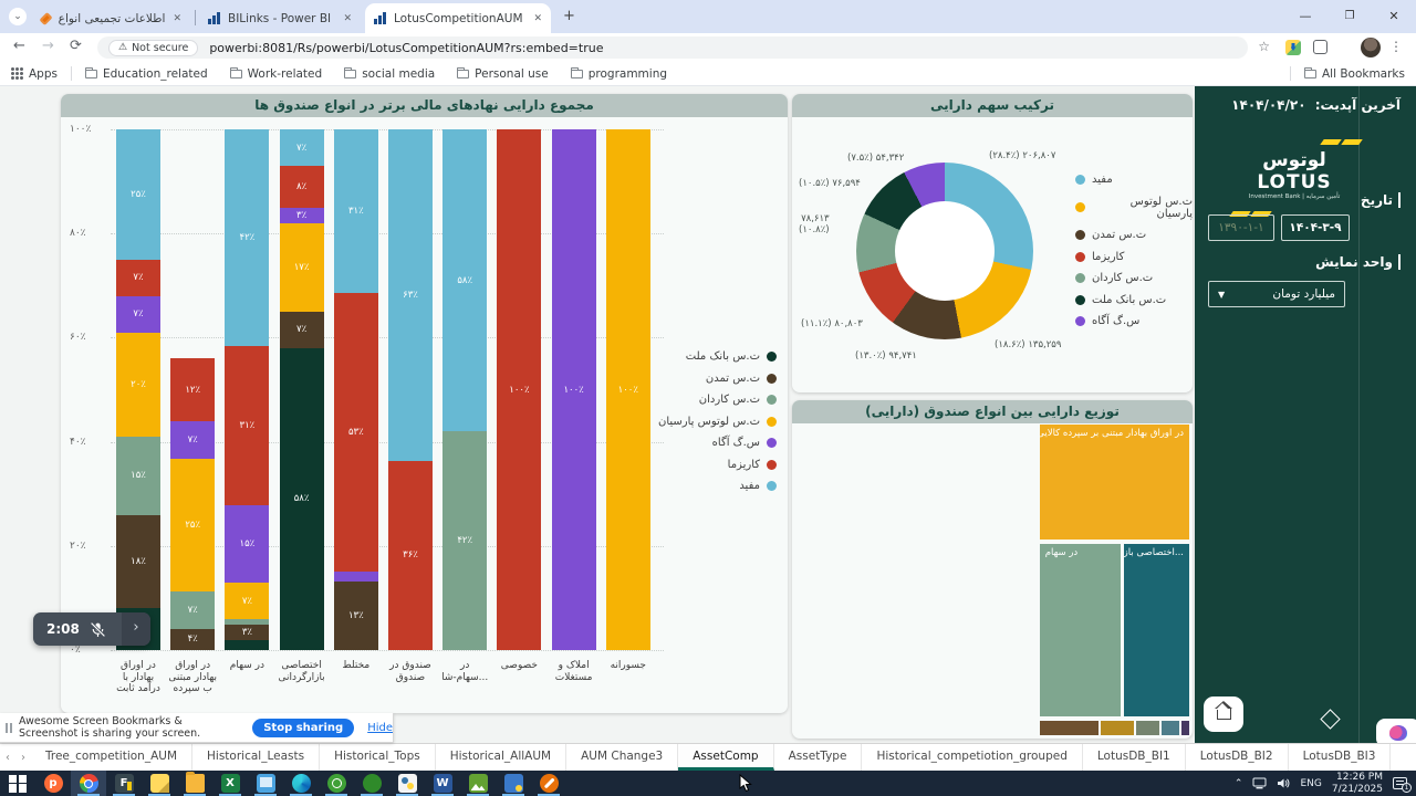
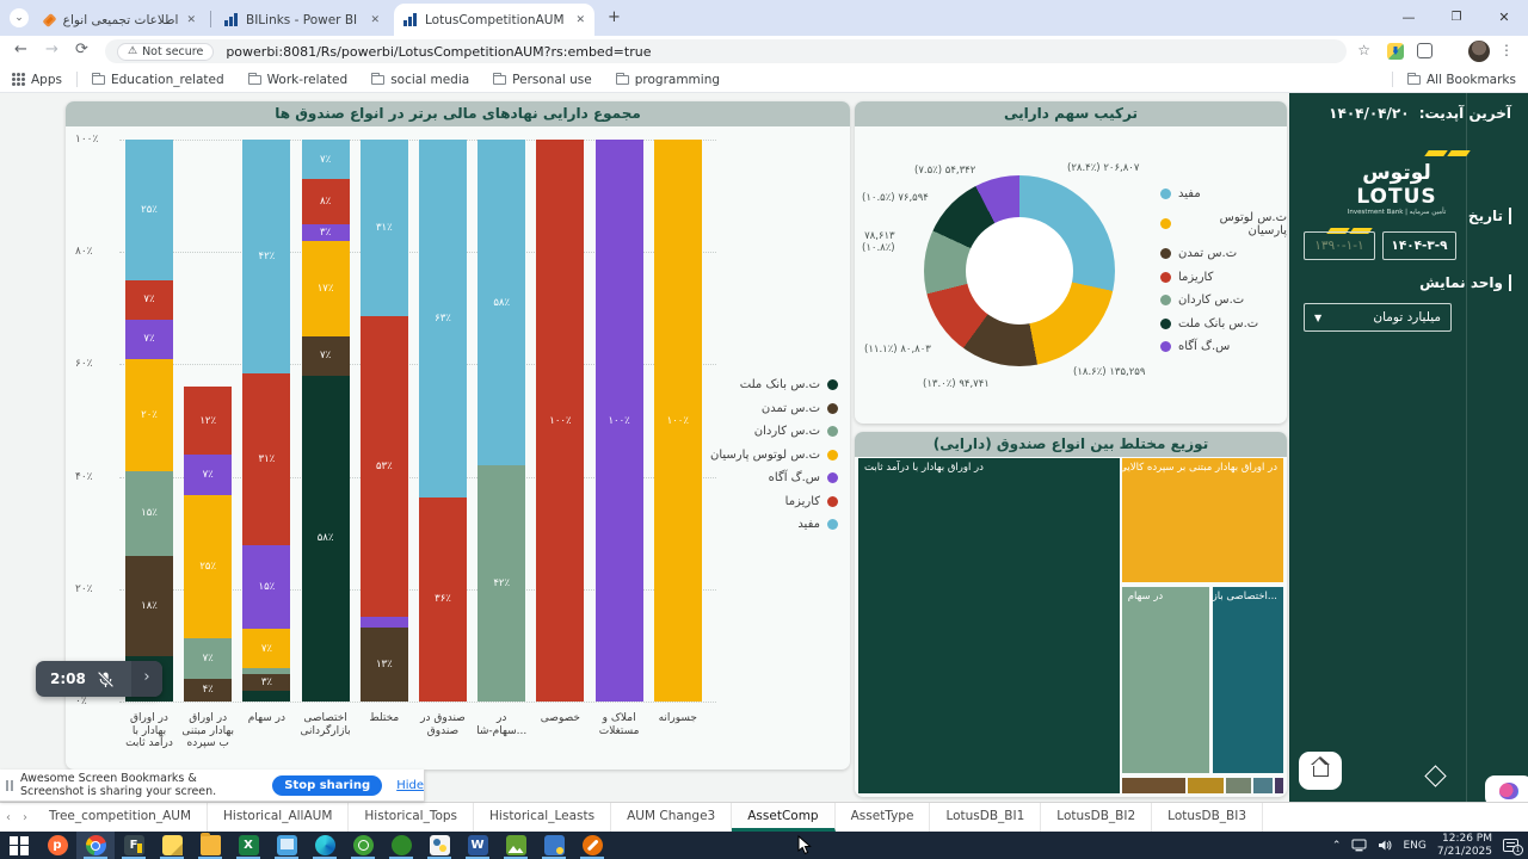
  ⌄
  ✕
  ✕
  LotusCompetitionAUM
  ✕
  +
  —
  ❐
  ✕
  ←
  →
  ⟳
  ⚠
  Not secure
  powerbi:8081/Rs/powerbi/LotusCompetitionAUM?rs:embed=true
  ☆
  ⋮
  Apps
  Education_related
  Work-related
  social media
  Personal use
  programming
  All Bookmarks
  مجموع دارایی نهادهای مالی برتر در انواع صندوق ها
  ۱۰۰٪
  ۸۰٪
  ۶۰٪
  ۴۰٪
  ۲۰٪
  ۰٪
  ۱۸٪
  ۱۵٪
  ۲۰٪
  ۷٪
  ۷٪
  ۲۵٪
  در اوراق
  بهادار با
  درآمد ثابت
  ۴٪
  ۷٪
  ۲۵٪
  ۷٪
  ۱۲٪
  در اوراق
  بهادار مبتنی
  ب سپرده
  ۳٪
  ۷٪
  ۱۵٪
  ۳۱٪
  ۴۲٪
  در سهام
  ۵۸٪
  ۷٪
  ۱۷٪
  ۳٪
  ۸٪
  ۷٪
  اختصاصی
  بازارگردانی
  ۱۳٪
  ۵۳٪
  ۳۱٪
  مختلط
  ۳۶٪
  ۶۳٪
  صندوق در
  صندوق
  ۴۲٪
  ۵۸٪
  در
  ...سهام-شا
  ۱۰۰٪
  خصوصی
  ۱۰۰٪
  املاک و
  مستغلات
  ۱۰۰٪
  جسورانه
  ت.س بانک ملت
  ت.س تمدن
  ت.س کاردان
  ت.س لوتوس پارسیان
  س.گ آگاه
  کاریزما
  مفید
  ترکیب سهم دارایی
  ۲۰۶,۸۰۷ (۲۸.۴٪)
  ۱۳۵,۲۵۹ (۱۸.۶٪)
  ۹۴,۷۴۱ (۱۳.۰٪)
  ۸۰,۸۰۳ (۱۱.۱٪)
  ۷۸,۶۱۳
  (۱۰.۸٪)
  ۷۶,۵۹۴ (۱۰.۵٪)
  ۵۴,۳۴۲ (۷.۵٪)
  مفید
  ت.س لوتوس پارسیان
  ت.س تمدن
  کاریزما
  ت.س کاردان
  ت.س بانک ملت
  س.گ آگاه
- توزیع دارایی بین انواع صندوق (دارایی)
+ توزیع مختلط بین انواع صندوق (دارایی)
+ در اوراق بهادار با درآمد ثابت
  در اوراق بهادار مبتنی بر سپرده کالایی
  در سهام
  ...اختصاصی باز
  آخرین آپدیت: ۱۴۰۴/۰۴/۲۰
  لوتوس LOTUS
  تاریخ
  ۱۳۹۰-۱-۱
  ۱۴۰۴-۳-۹
  واحد نمایش
  میلیارد تومان
  ▼
  2:08
  ›
  Awesome Screen Bookmarks & Screenshot is sharing your screen.
  Stop sharing
  Hide
  ‹
  ›
  Tree_competition_AUM
- Historical_Leasts
+ Historical_AllAUM
  Historical_Tops
- Historical_AllAUM
+ Historical_Leasts
  AUM Change3
  AssetComp
  AssetType
- Historical_competiotion_grouped
  LotusDB_BI1
  LotusDB_BI2
  LotusDB_BI3
  p
  F
  X
  W
  ⌃
  ENG
  12:26 PM
  7/21/2025
